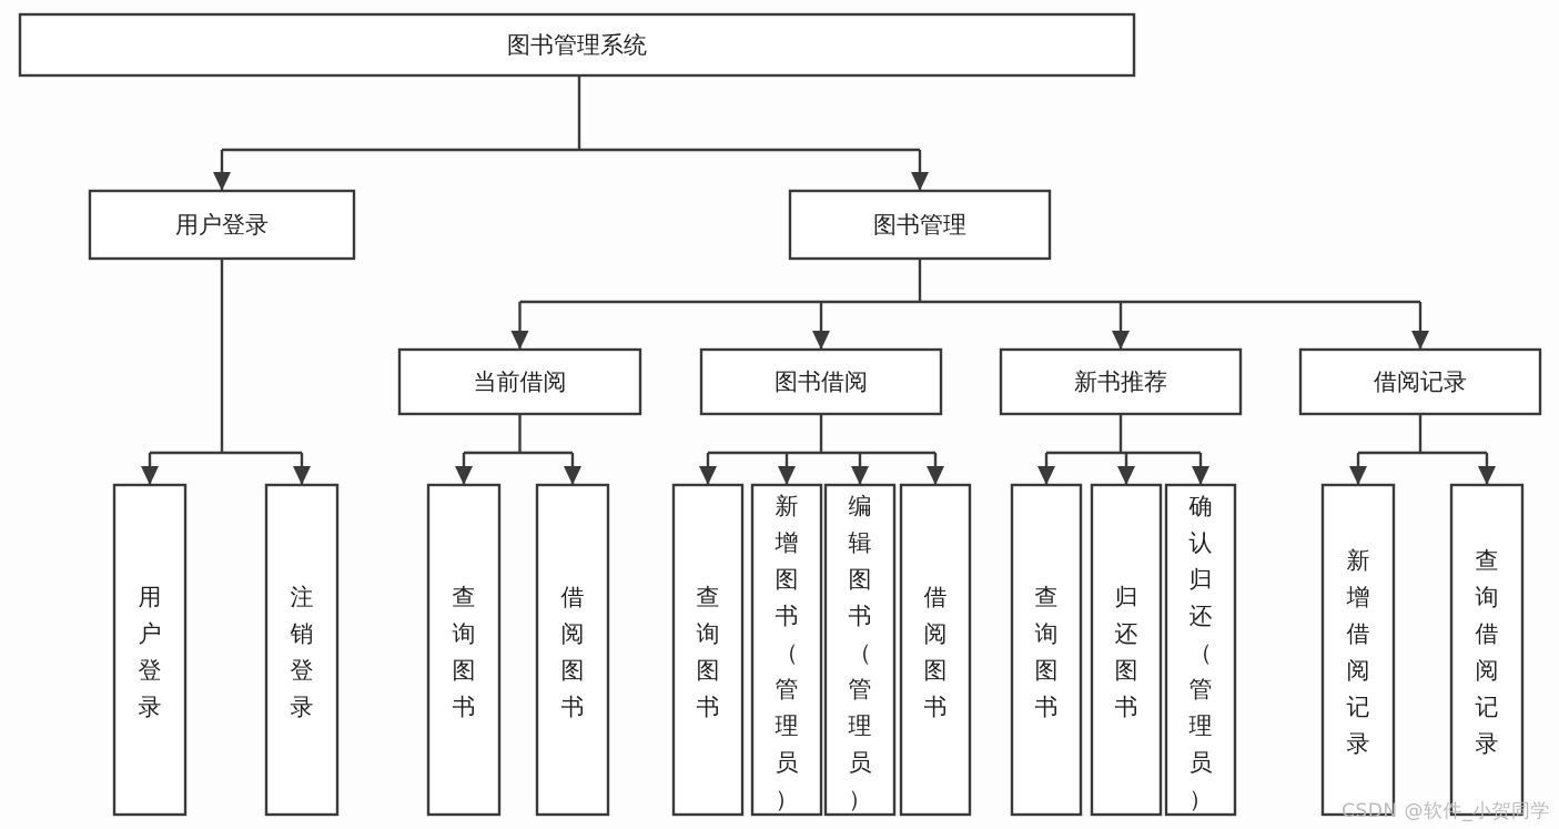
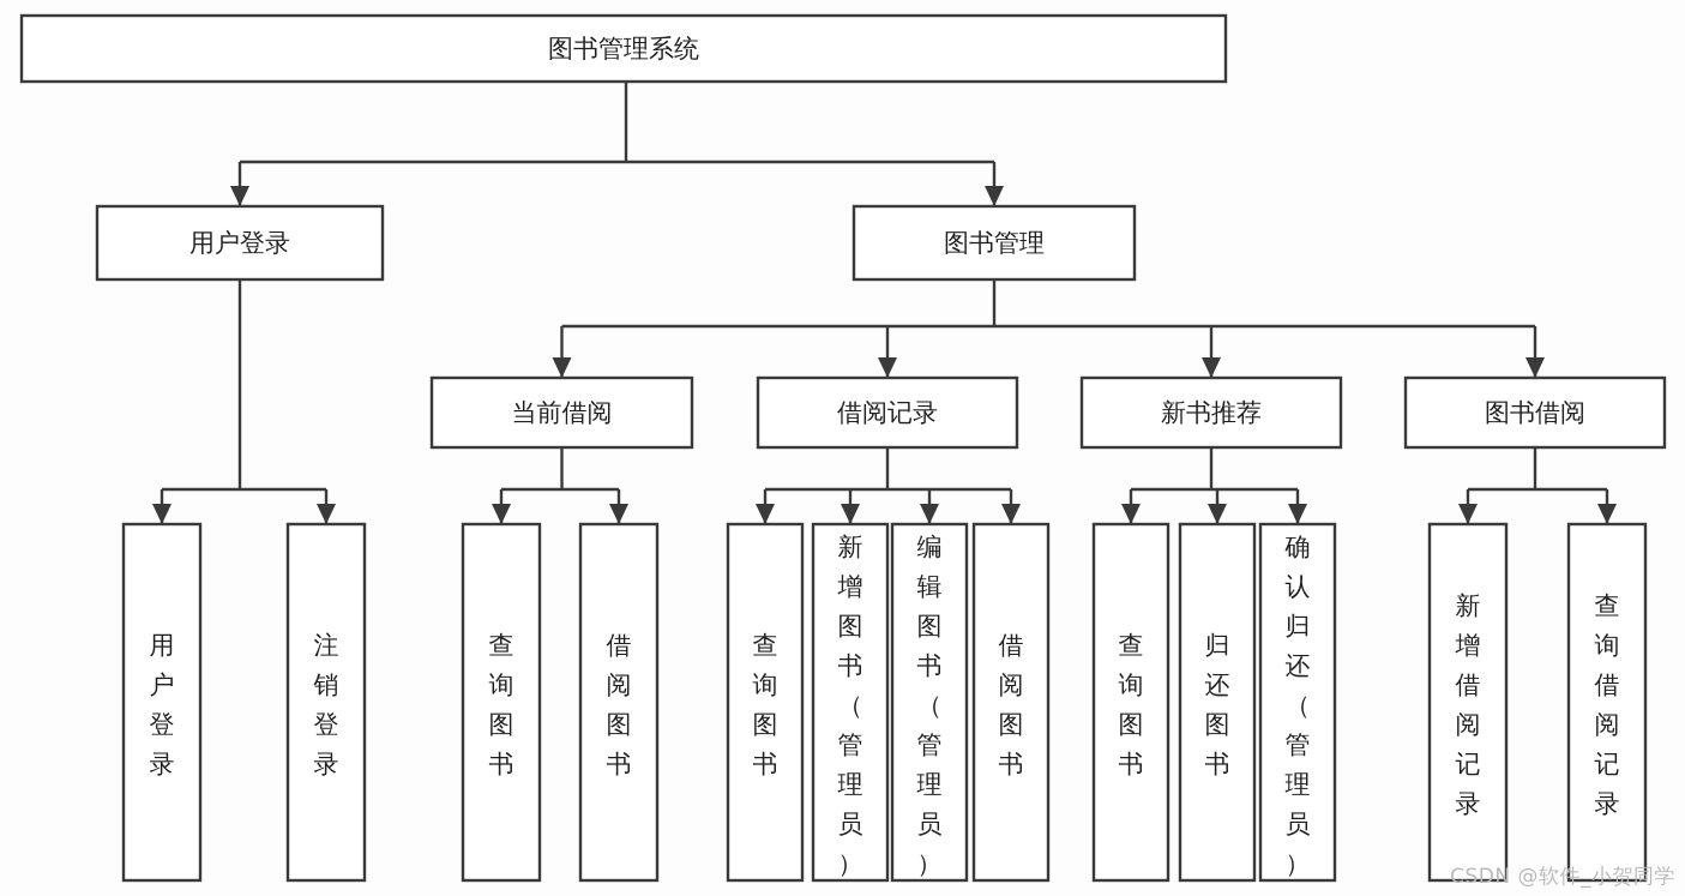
  图书管理系统
  用户登录
  图书管理
  当前借阅
- 图书借阅
+ 借阅记录
  新书推荐
- 借阅记录
+ 图书借阅
  用户登录
  注销登录
  查询图书
  借阅图书
  查询图书
  新增图书（管理员）
  编辑图书（管理员）
  借阅图书
  查询图书
  归还图书
  确认归还（管理员）
  新增借阅记录
  查询借阅记录
  CSDN @软件_小贺同学
